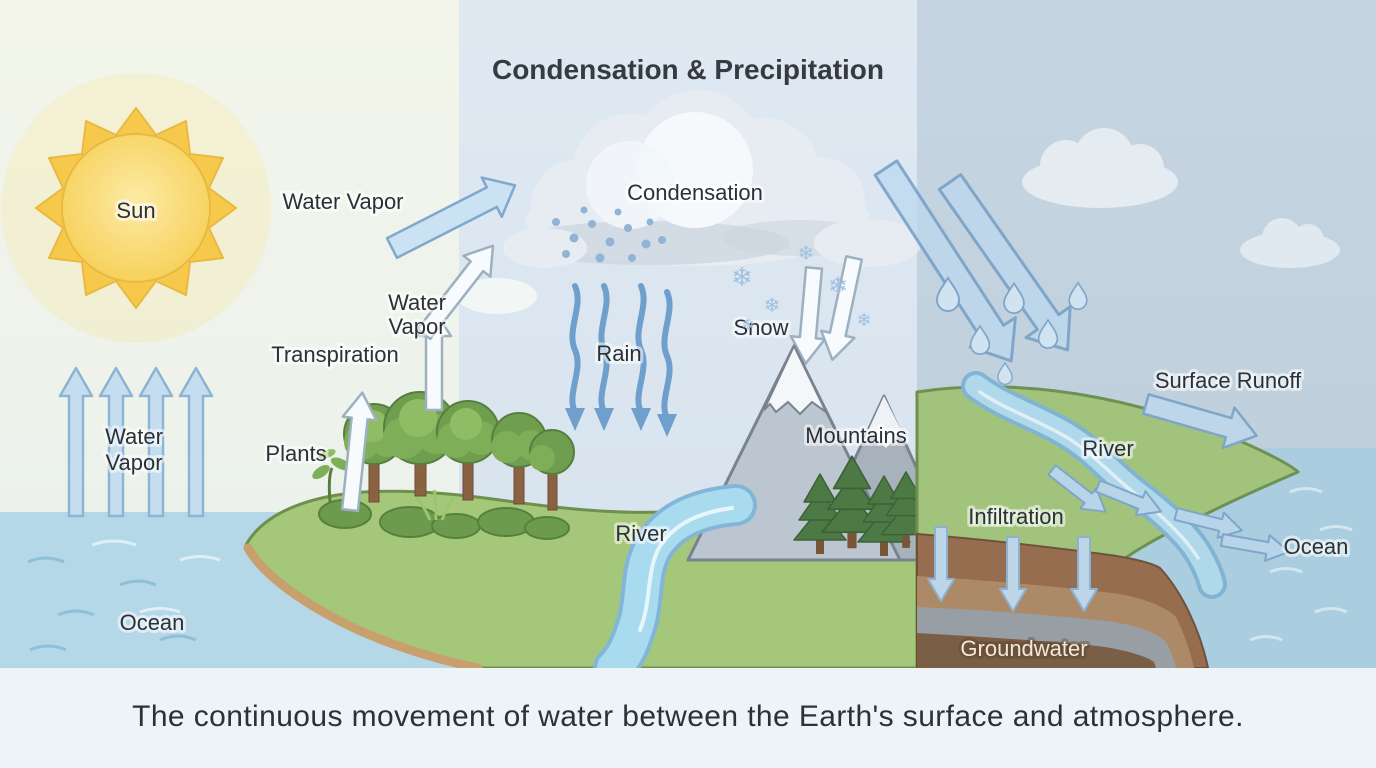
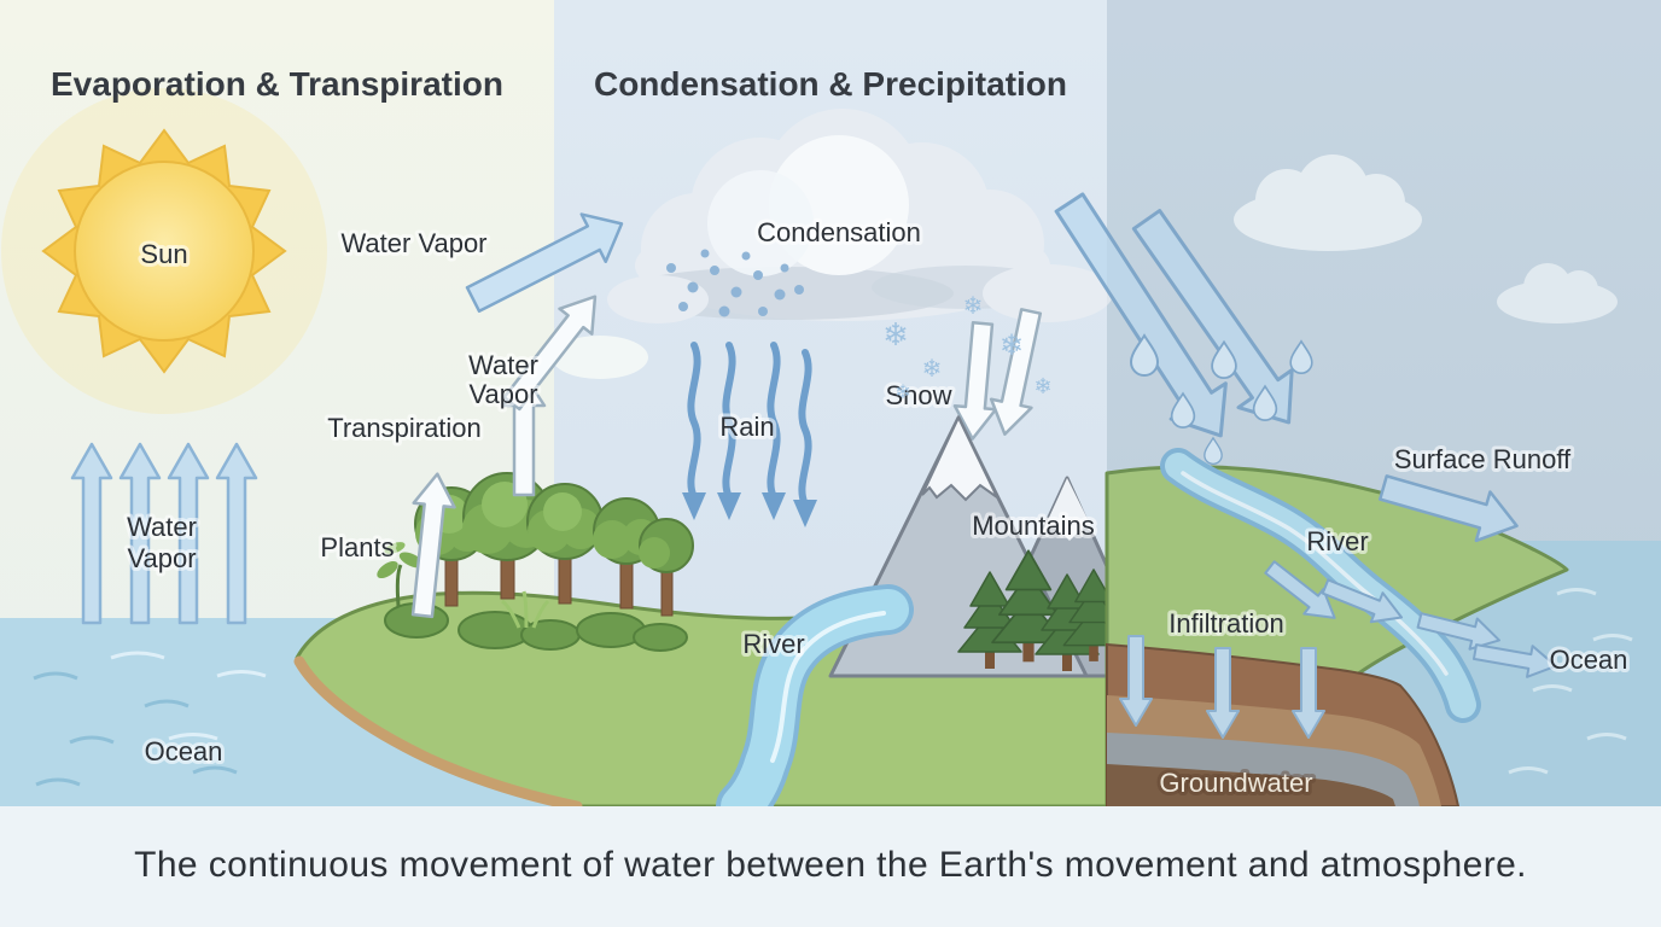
+ Evaporation & Transpiration
  Condensation & Precipitation
  Sun
  Water Vapor
  Water
  Vapor
  Transpiration
  Plants
  Water
  Vapor
  Ocean
  Condensation
  Rain
  Snow
  Mountains
  River
  ❄
  ❄
  ❄
  ❄
  ❄
  ❄
  Surface Runoff
  River
  Infiltration
  Ocean
  Groundwater
- The continuous movement of water between the Earth's surface and atmosphere.
+ The continuous movement of water between the Earth's movement and atmosphere.
